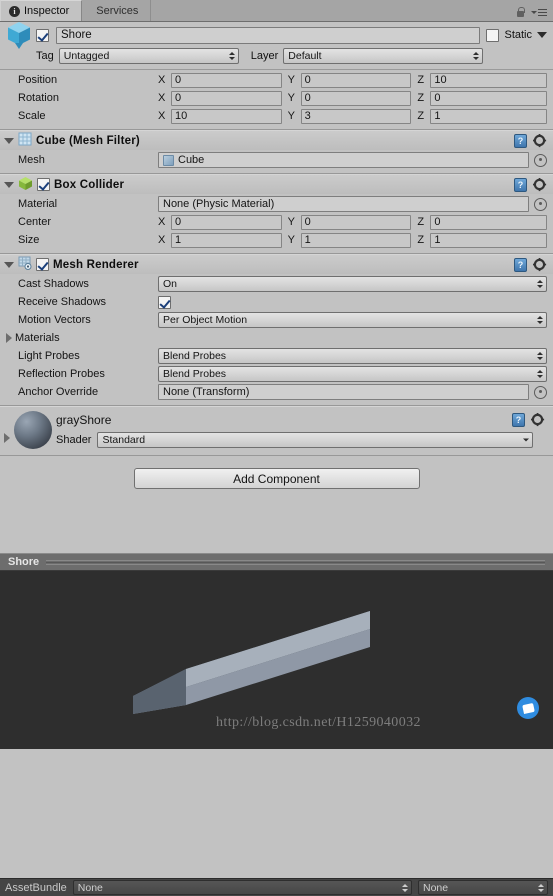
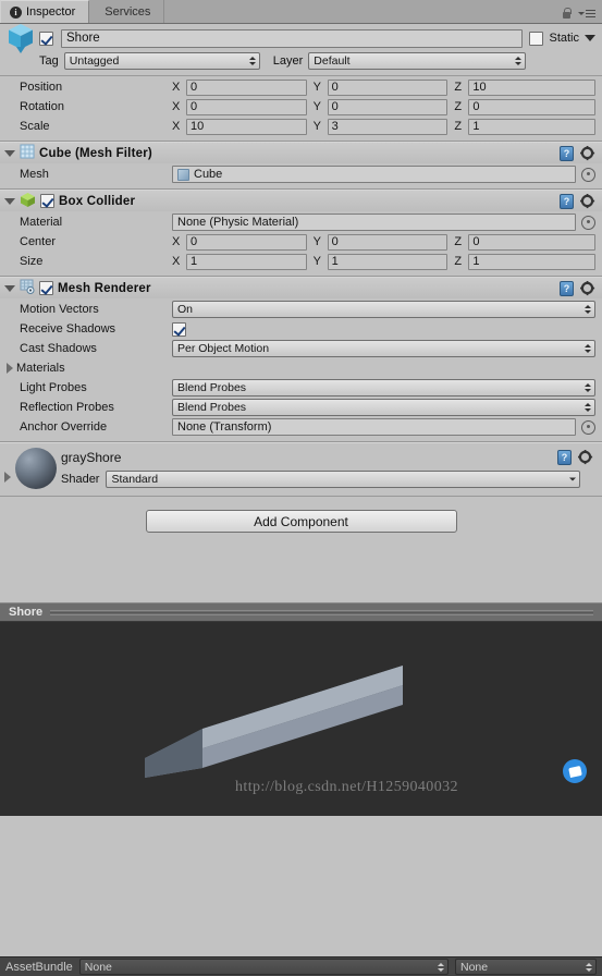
  i
  Inspector
  Services
  Shore
  Static
  Tag
  Untagged
  Layer
  Default
  Position
  X
  0
  Y
  0
  Z
  10
  Rotation
  X
  0
  Y
  0
  Z
  0
  Scale
  X
  10
  Y
  3
  Z
  1
  Cube (Mesh Filter)
  Mesh
  Cube
  Box Collider
  Material
  None (Physic Material)
  Center
  X
  0
  Y
  0
  Z
  0
  Size
  X
  1
  Y
  1
  Z
  1
  Mesh Renderer
- Cast Shadows
+ Motion Vectors
  On
  Receive Shadows
- Motion Vectors
+ Cast Shadows
  Per Object Motion
  Materials
  Light Probes
  Blend Probes
  Reflection Probes
  Blend Probes
  Anchor Override
  None (Transform)
  grayShore
  Shader
  Standard
  Add Component
  Shore
  http://blog.csdn.net/H1259040032
  AssetBundle
  None
  None
